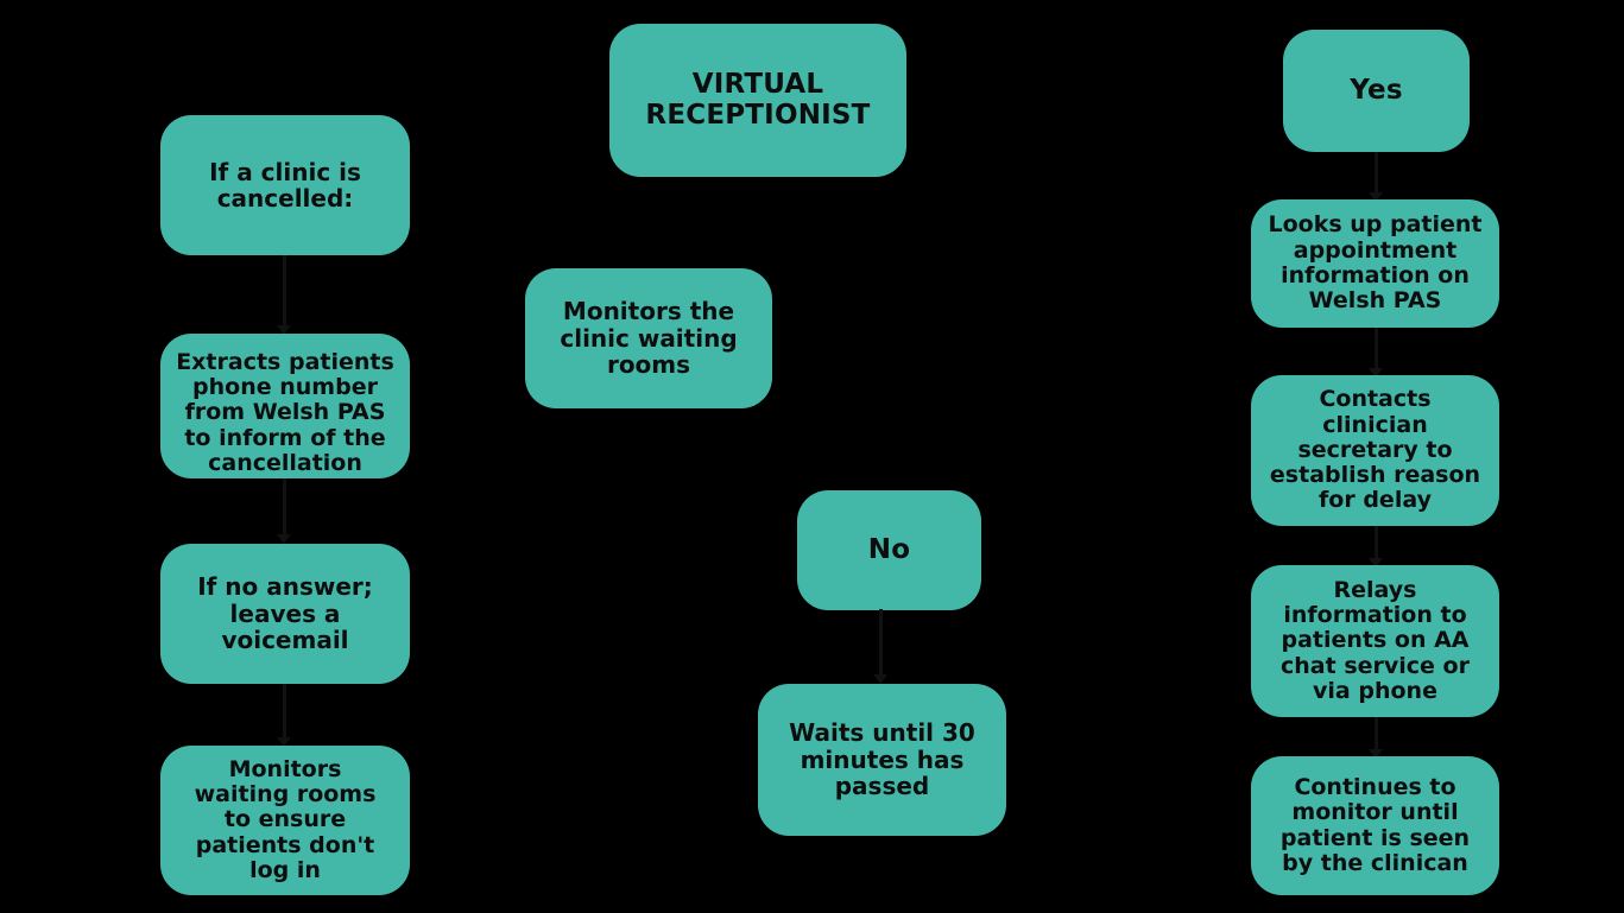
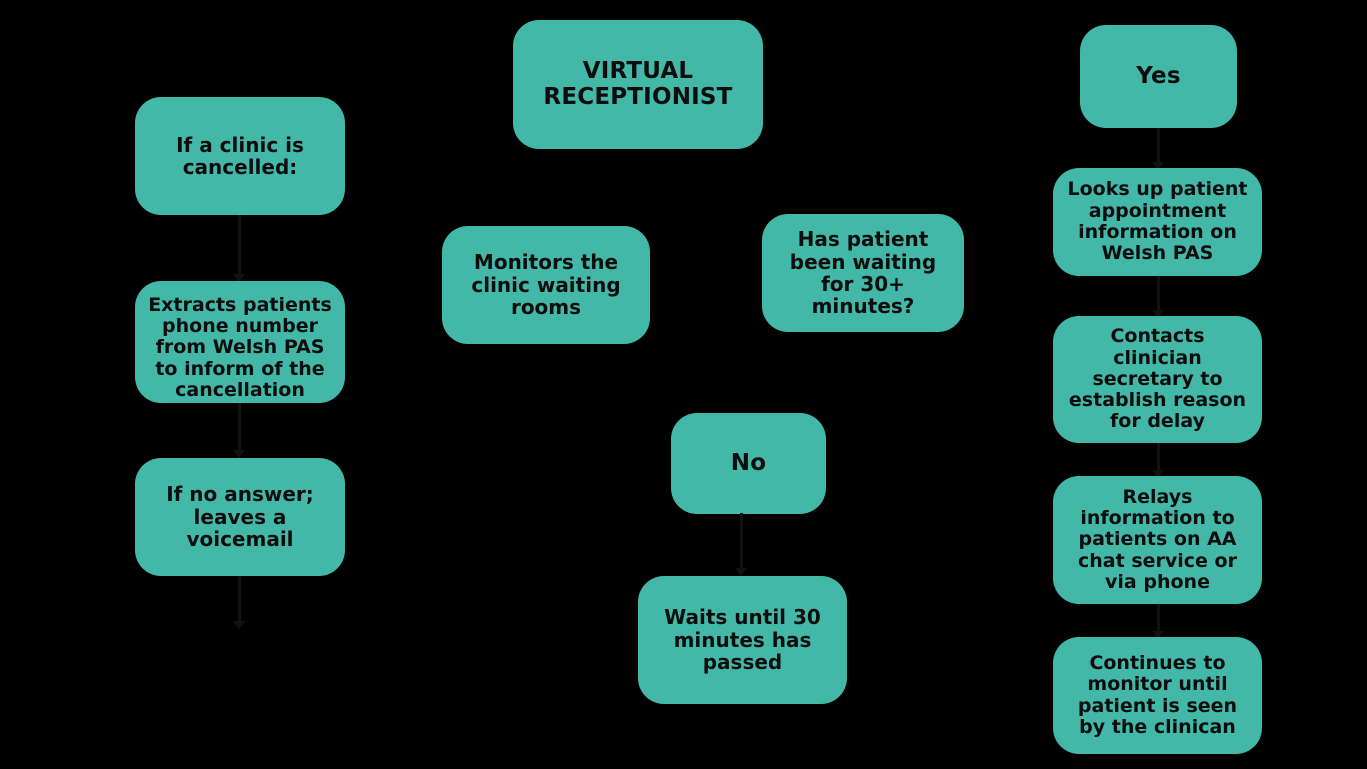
  VIRTUAL
  RECEPTIONIST
  If a clinic is
  cancelled:
  Extracts patients
  phone number
  from Welsh PAS
  to inform of the
  cancellation
  If no answer;
  leaves a
  voicemail
- Monitors
- waiting rooms
- to ensure
- patients don't
- log in
  Monitors the
  clinic waiting
  rooms
+ Has patient
+ been waiting
+ for 30+
+ minutes?
  No
  Waits until 30
  minutes has
  passed
  Yes
  Looks up patient
  appointment
  information on
  Welsh PAS
  Contacts
  clinician
  secretary to
  establish reason
  for delay
  Relays
  information to
  patients on AA
  chat service or
  via phone
  Continues to
  monitor until
  patient is seen
  by the clinican
